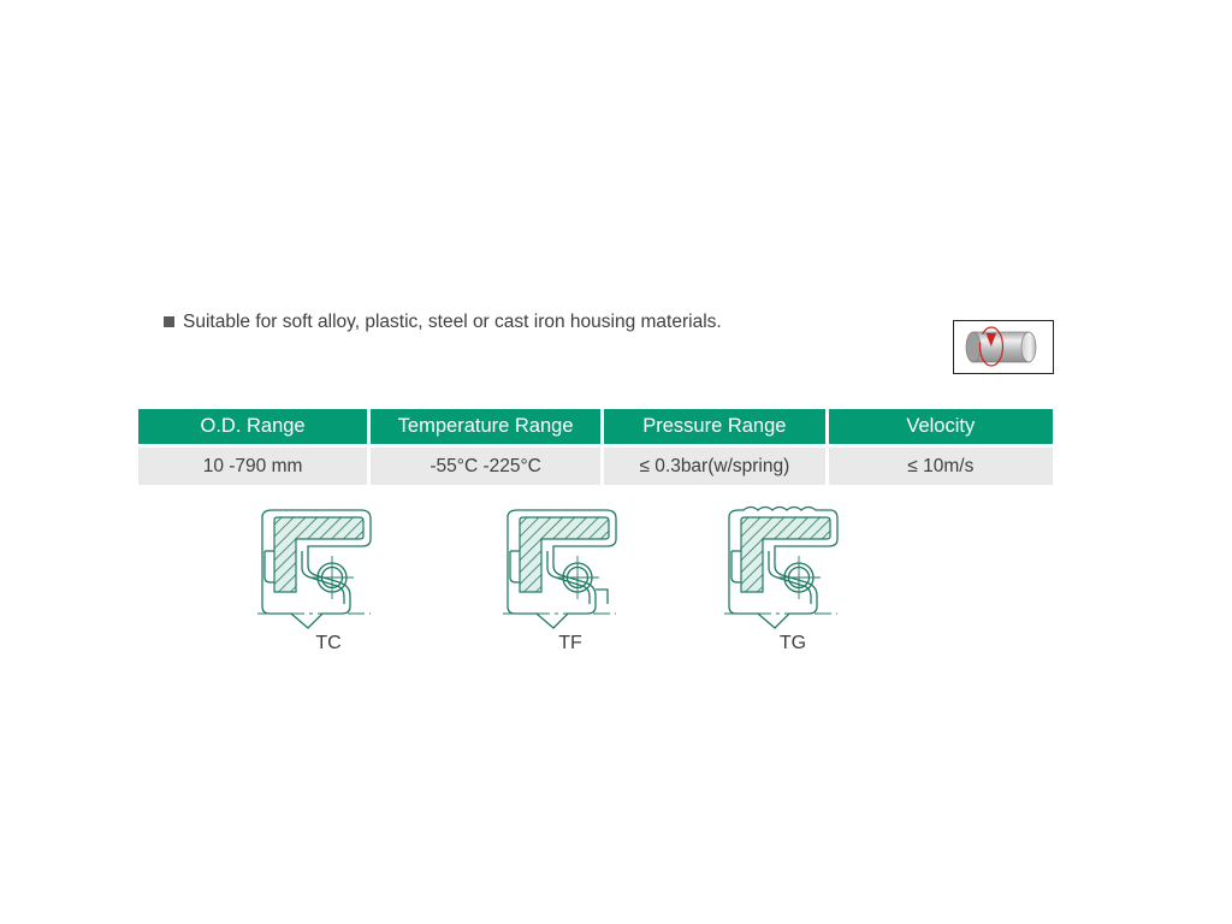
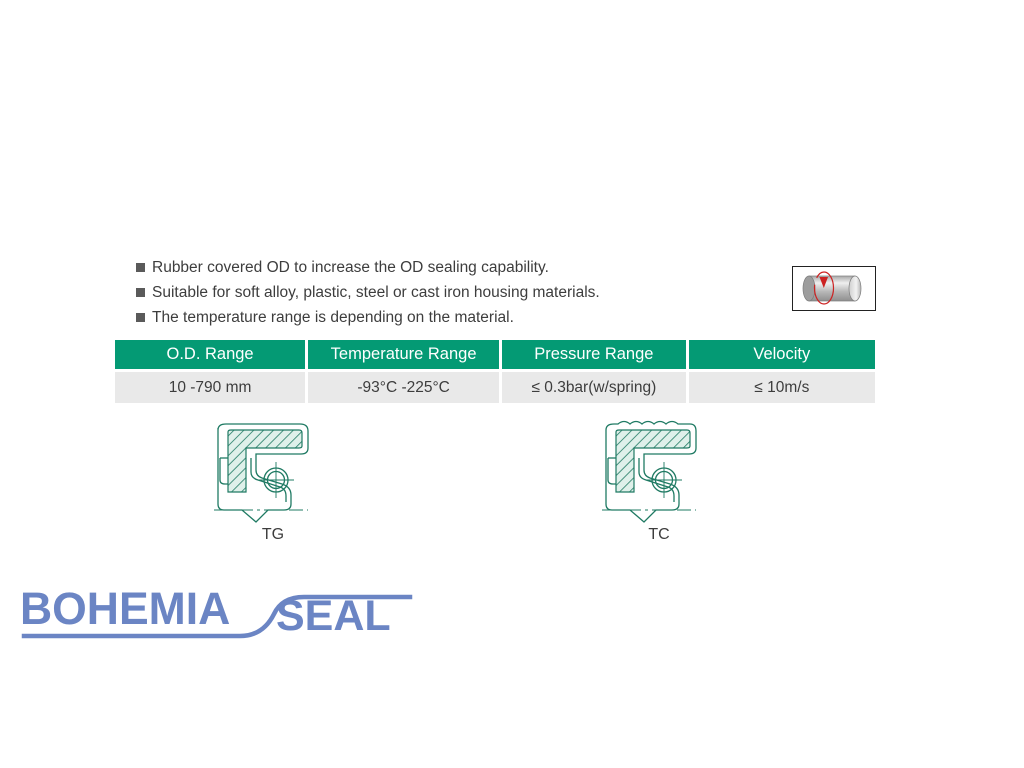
+ Rubber covered OD to increase the OD sealing capability.
  Suitable for soft alloy, plastic, steel or cast iron housing materials.
+ The temperature range is depending on the material.
  O.D. Range	Temperature Range	Pressure Range	Velocity
- 10 -790 mm	-55°C -225°C	≤ 0.3bar(w/spring)	≤ 10m/s
+ 10 -790 mm	-93°C -225°C	≤ 0.3bar(w/spring)	≤ 10m/s
- TC
+ TG
- TF
- TG
+ TC
+ BOHEMIA
+ SEAL
